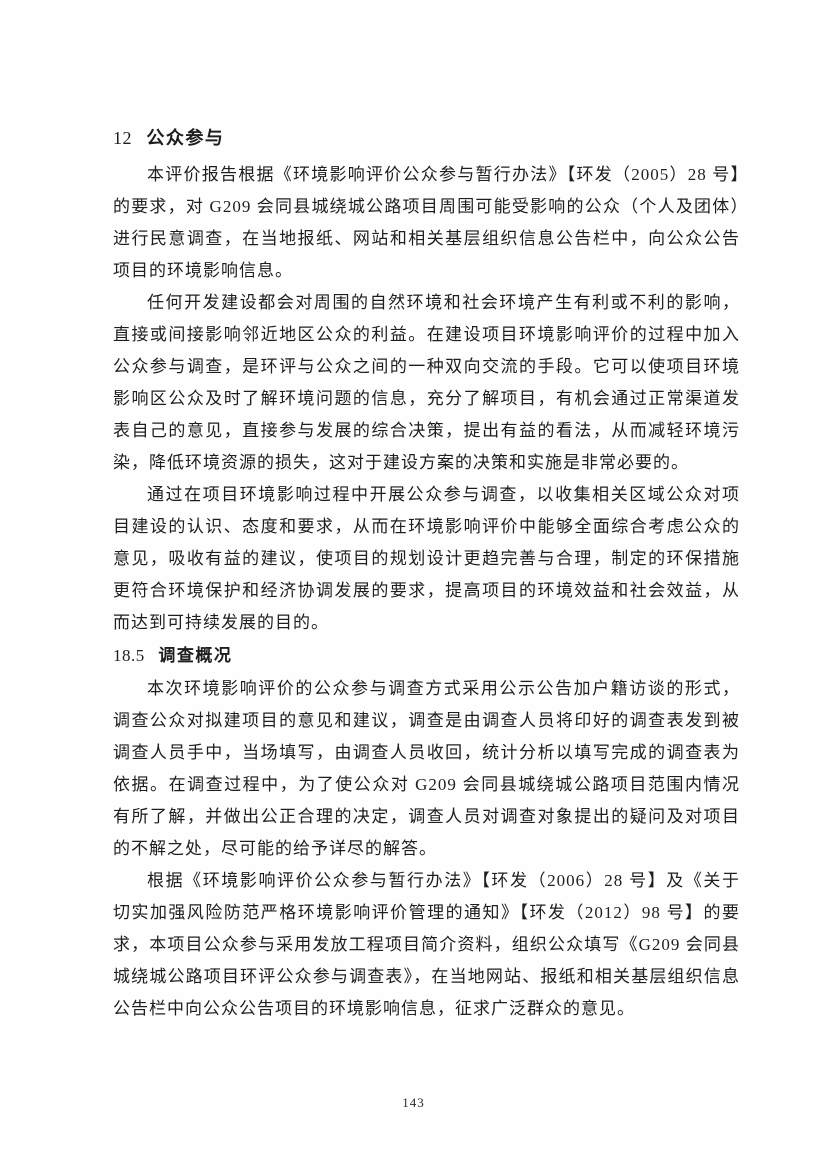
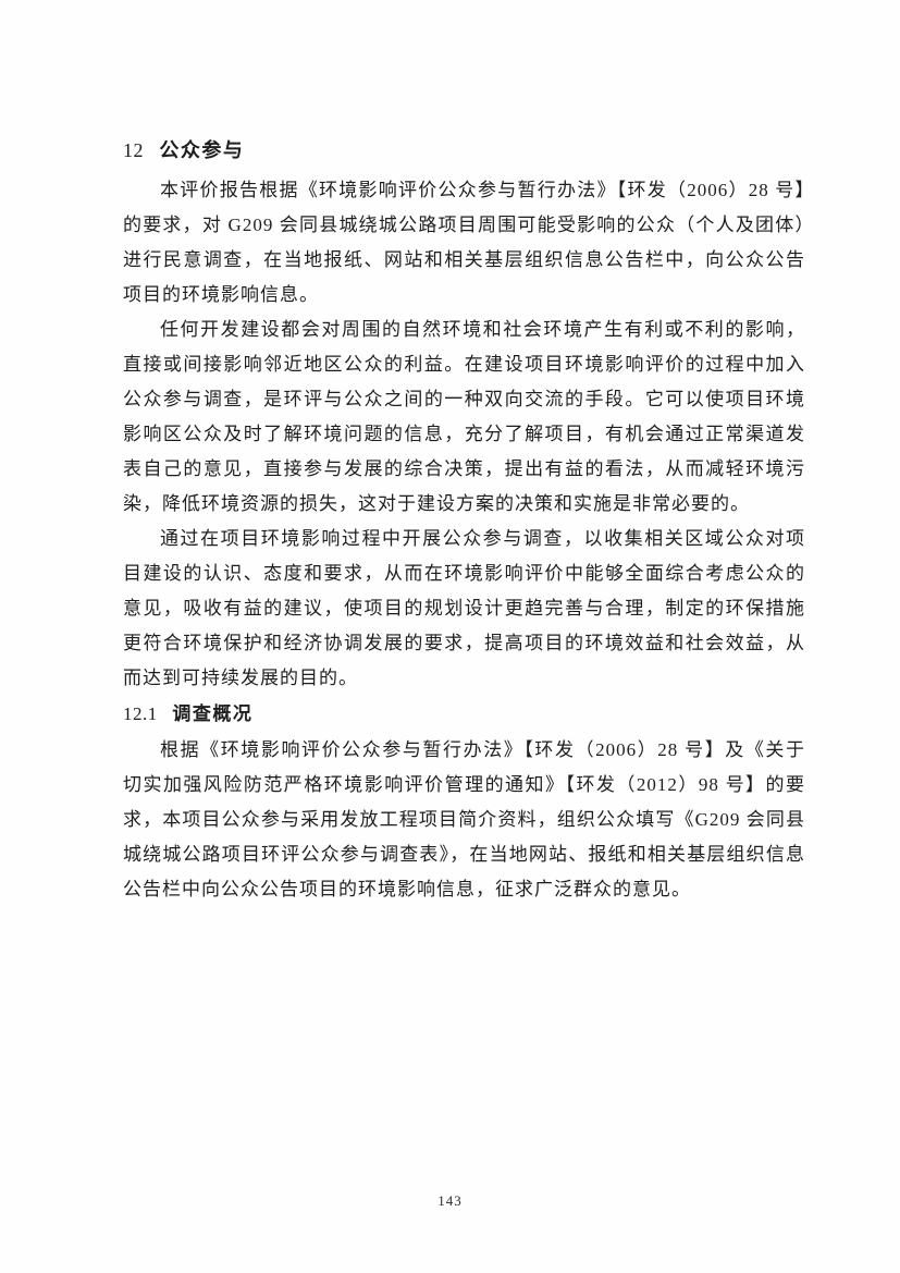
  12 公众参与
- 本评价报告根据《环境影响评价公众参与暂行办法》【环发（2005）28 号】的要求，对 G209 会同县城绕城公路项目周围可能受影响的公众（个人及团体）进行民意调查，在当地报纸、网站和相关基层组织信息公告栏中，向公众公告项目的环境影响信息。
+ 本评价报告根据《环境影响评价公众参与暂行办法》【环发（2006）28 号】的要求，对 G209 会同县城绕城公路项目周围可能受影响的公众（个人及团体）进行民意调查，在当地报纸、网站和相关基层组织信息公告栏中，向公众公告项目的环境影响信息。
  任何开发建设都会对周围的自然环境和社会环境产生有利或不利的影响，直接或间接影响邻近地区公众的利益。在建设项目环境影响评价的过程中加入公众参与调查，是环评与公众之间的一种双向交流的手段。它可以使项目环境影响区公众及时了解环境问题的信息，充分了解项目，有机会通过正常渠道发表自己的意见，直接参与发展的综合决策，提出有益的看法，从而减轻环境污染，降低环境资源的损失，这对于建设方案的决策和实施是非常必要的。
  通过在项目环境影响过程中开展公众参与调查，以收集相关区域公众对项目建设的认识、态度和要求，从而在环境影响评价中能够全面综合考虑公众的意见，吸收有益的建议，使项目的规划设计更趋完善与合理，制定的环保措施更符合环境保护和经济协调发展的要求，提高项目的环境效益和社会效益，从而达到可持续发展的目的。
- 18.5 调查概况
+ 12.1 调查概况
- 本次环境影响评价的公众参与调查方式采用公示公告加户籍访谈的形式，调查公众对拟建项目的意见和建议，调查是由调查人员将印好的调查表发到被调查人员手中，当场填写，由调查人员收回，统计分析以填写完成的调查表为依据。在调查过程中，为了使公众对 G209 会同县城绕城公路项目范围内情况有所了解，并做出公正合理的决定，调查人员对调查对象提出的疑问及对项目的不解之处，尽可能的给予详尽的解答。
  根据《环境影响评价公众参与暂行办法》【环发（2006）28 号】及《关于切实加强风险防范严格环境影响评价管理的通知》【环发（2012）98 号】的要求，本项目公众参与采用发放工程项目简介资料，组织公众填写《G209 会同县城绕城公路项目环评公众参与调查表》，在当地网站、报纸和相关基层组织信息公告栏中向公众公告项目的环境影响信息，征求广泛群众的意见。
  143
